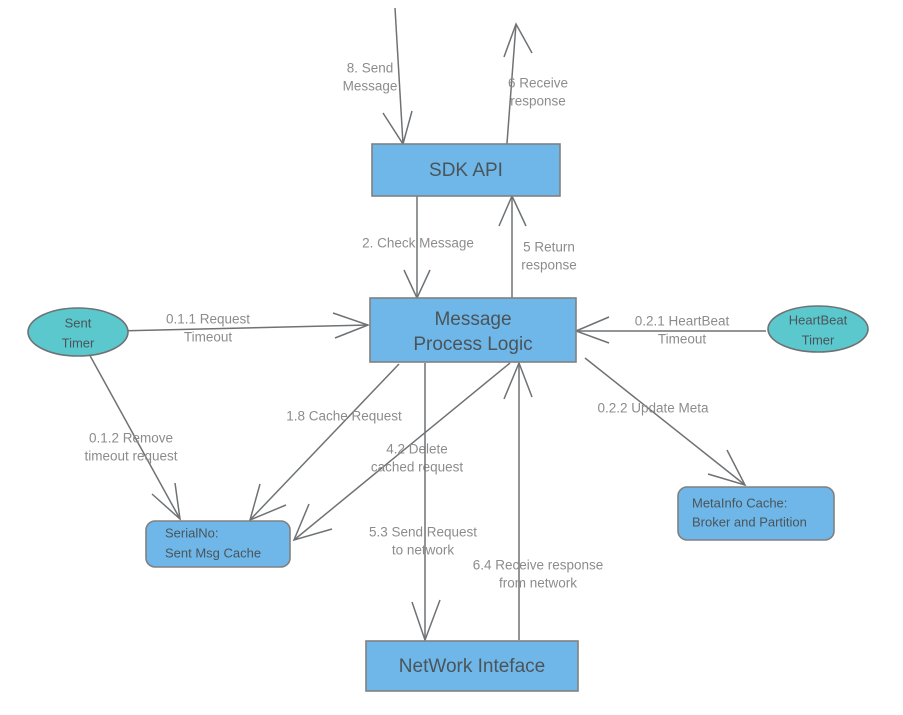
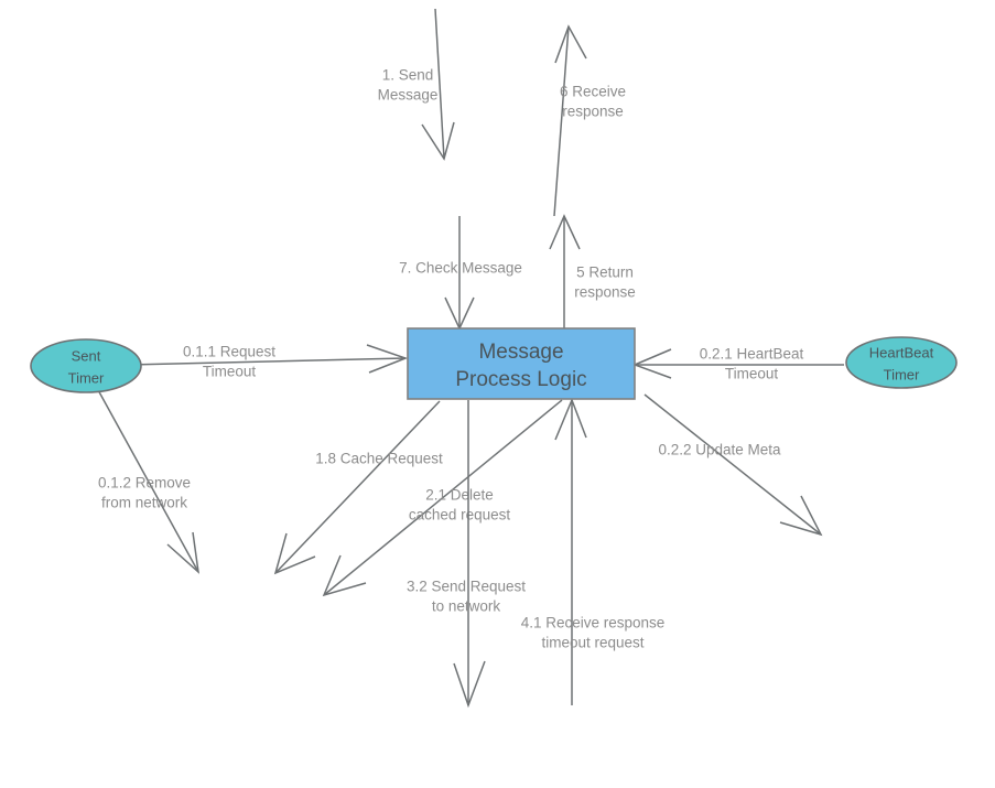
- 8. Send
+ 1. Send
  Message
  6 Receive
  response
- 2. Check Message
+ 7. Check Message
  5 Return
  response
  0.1.1 Request
  Timeout
  0.1.2 Remove
- timeout request
+ from network
  0.2.1 HeartBeat
  Timeout
  0.2.2 Update Meta
  1.8 Cache Request
- 4.2 Delete
+ 2.1 Delete
  cached request
- 5.3 Send Request
+ 3.2 Send Request
  to network
- 6.4 Receive response
+ 4.1 Receive response
- from network
+ timeout request
- SDK API
  Message
  Process Logic
  Sent
  Timer
  HeartBeat
  Timer
- SerialNo:
- Sent Msg Cache
- MetaInfo Cache:
- Broker and Partition
- NetWork Inteface
